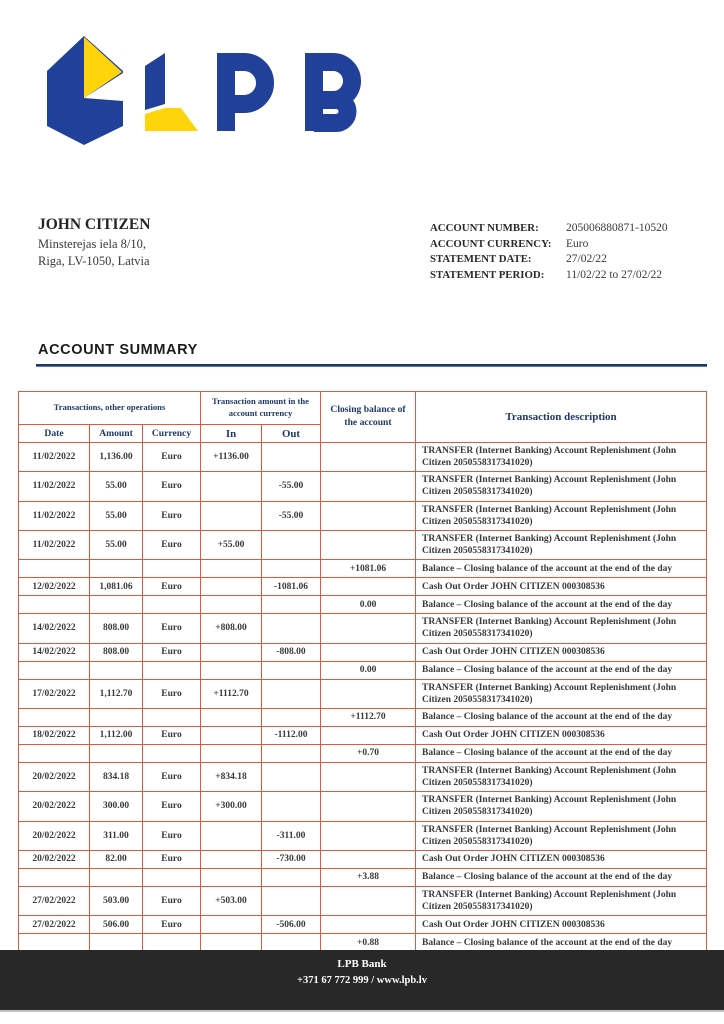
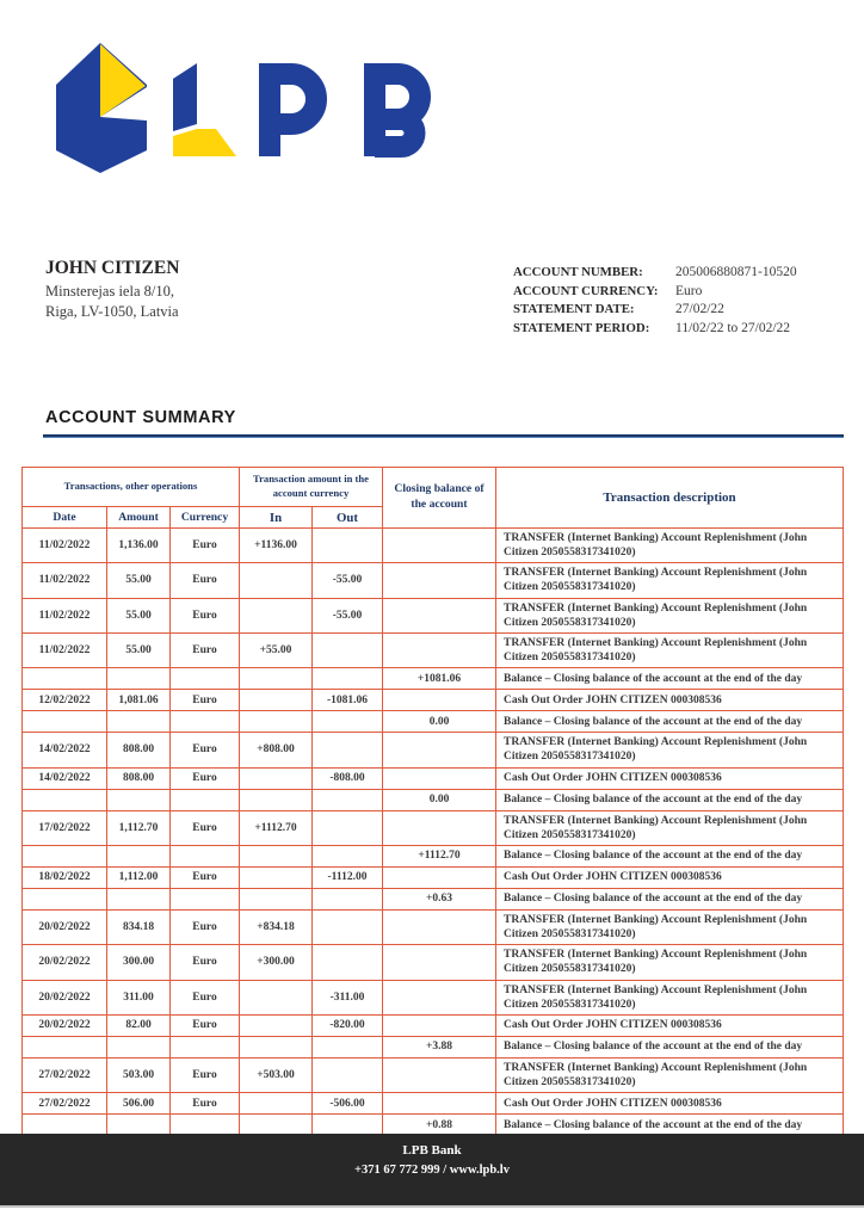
  JOHN CITIZEN
  Minsterejas iela 8/10,
  Riga, LV-1050, Latvia
  ACCOUNT NUMBER:
  205006880871-10520
  ACCOUNT CURRENCY:
  Euro
  STATEMENT DATE:
  27/02/22
  STATEMENT PERIOD:
  11/02/22 to 27/02/22
  ACCOUNT SUMMARY
  Transactions, other operations	Transaction amount in the account currency	Closing balance of the account	Transaction description
  Date	Amount	Currency	In	Out
  11/02/2022	1,136.00	Euro	+1136.00			TRANSFER (Internet Banking) Account Replenishment (John Citizen 2050558317341020)
  11/02/2022	55.00	Euro		-55.00		TRANSFER (Internet Banking) Account Replenishment (John Citizen 2050558317341020)
  11/02/2022	55.00	Euro		-55.00		TRANSFER (Internet Banking) Account Replenishment (John Citizen 2050558317341020)
  11/02/2022	55.00	Euro	+55.00			TRANSFER (Internet Banking) Account Replenishment (John Citizen 2050558317341020)
  					+1081.06	Balance – Closing balance of the account at the end of the day
  12/02/2022	1,081.06	Euro		-1081.06		Cash Out Order JOHN CITIZEN 000308536
  					0.00	Balance – Closing balance of the account at the end of the day
  14/02/2022	808.00	Euro	+808.00			TRANSFER (Internet Banking) Account Replenishment (John Citizen 2050558317341020)
  14/02/2022	808.00	Euro		-808.00		Cash Out Order JOHN CITIZEN 000308536
  					0.00	Balance – Closing balance of the account at the end of the day
  17/02/2022	1,112.70	Euro	+1112.70			TRANSFER (Internet Banking) Account Replenishment (John Citizen 2050558317341020)
  					+1112.70	Balance – Closing balance of the account at the end of the day
  18/02/2022	1,112.00	Euro		-1112.00		Cash Out Order JOHN CITIZEN 000308536
- 					+0.70	Balance – Closing balance of the account at the end of the day
+ 					+0.63	Balance – Closing balance of the account at the end of the day
  20/02/2022	834.18	Euro	+834.18			TRANSFER (Internet Banking) Account Replenishment (John Citizen 2050558317341020)
  20/02/2022	300.00	Euro	+300.00			TRANSFER (Internet Banking) Account Replenishment (John Citizen 2050558317341020)
  20/02/2022	311.00	Euro		-311.00		TRANSFER (Internet Banking) Account Replenishment (John Citizen 2050558317341020)
- 20/02/2022	82.00	Euro		-730.00		Cash Out Order JOHN CITIZEN 000308536
+ 20/02/2022	82.00	Euro		-820.00		Cash Out Order JOHN CITIZEN 000308536
  					+3.88	Balance – Closing balance of the account at the end of the day
  27/02/2022	503.00	Euro	+503.00			TRANSFER (Internet Banking) Account Replenishment (John Citizen 2050558317341020)
  27/02/2022	506.00	Euro		-506.00		Cash Out Order JOHN CITIZEN 000308536
  					+0.88	Balance – Closing balance of the account at the end of the day
  LPB Bank
  +371 67 772 999 / www.lpb.lv
